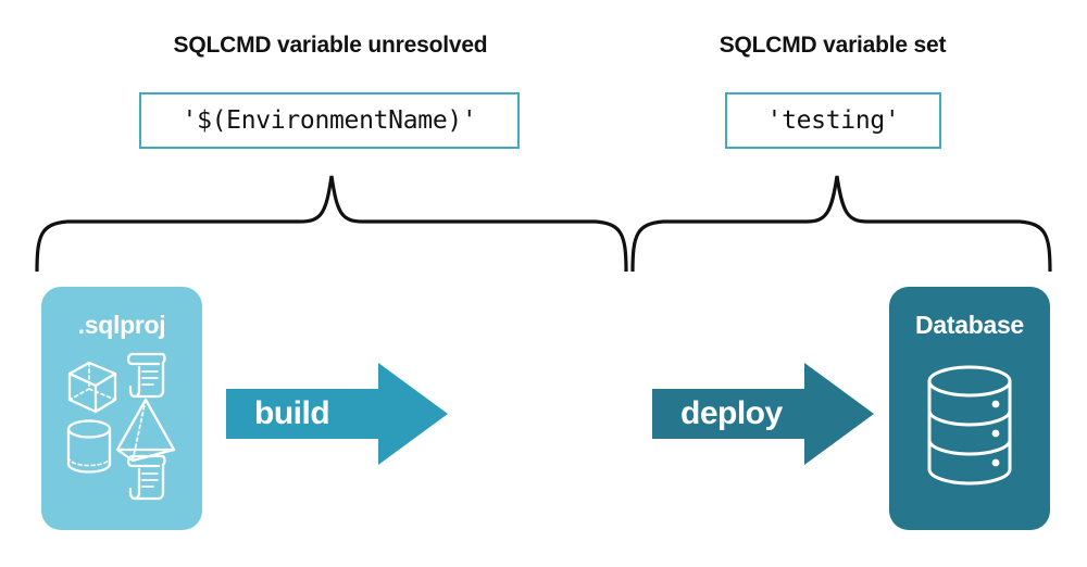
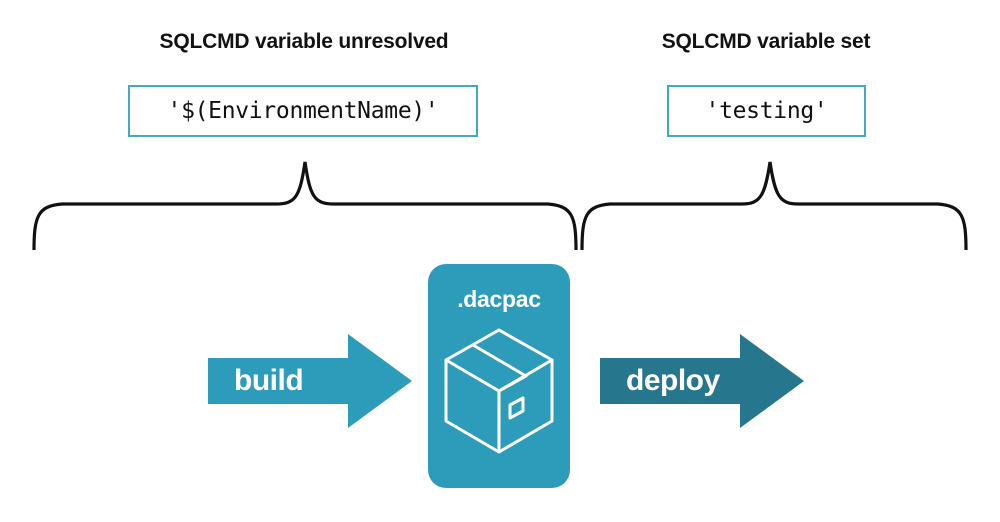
  SQLCMD variable unresolved
  SQLCMD variable set
  '$(EnvironmentName)'
  'testing'
- .sqlproj
  build
+ .dacpac
  deploy
- Database
